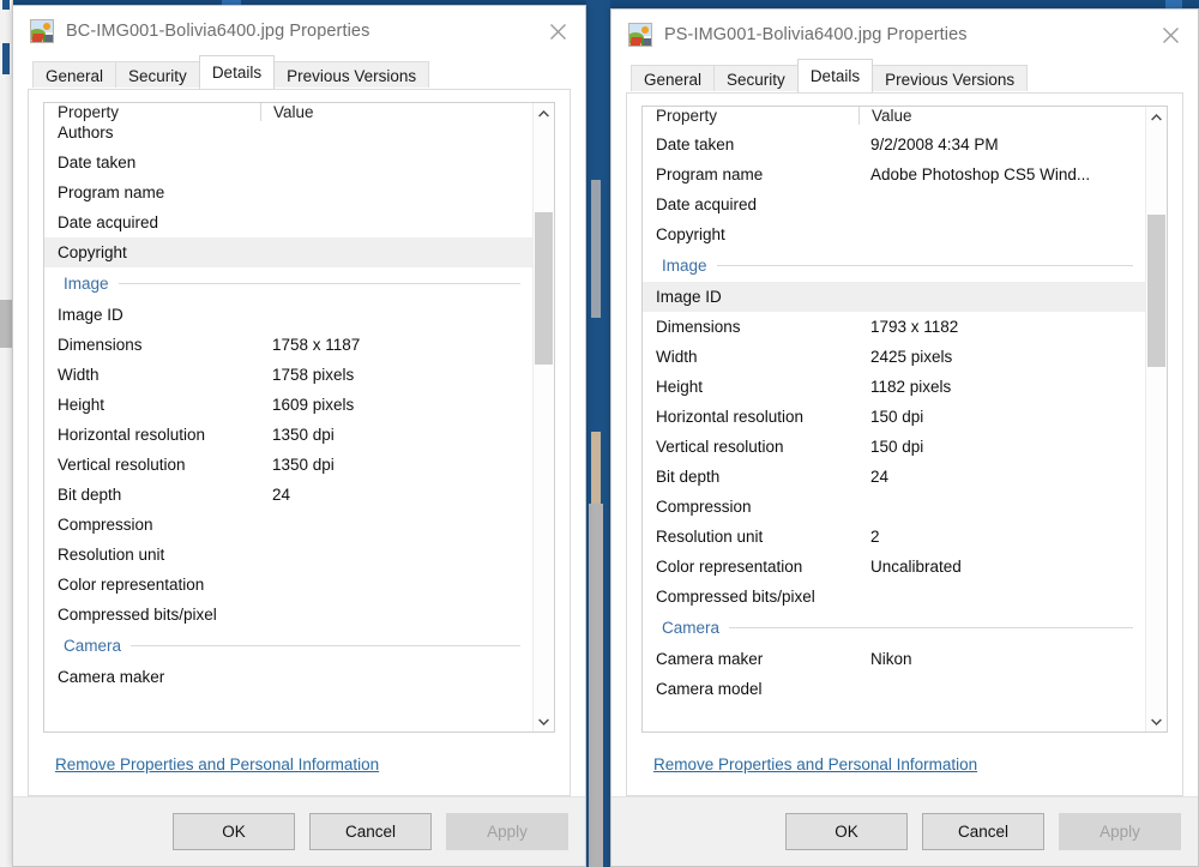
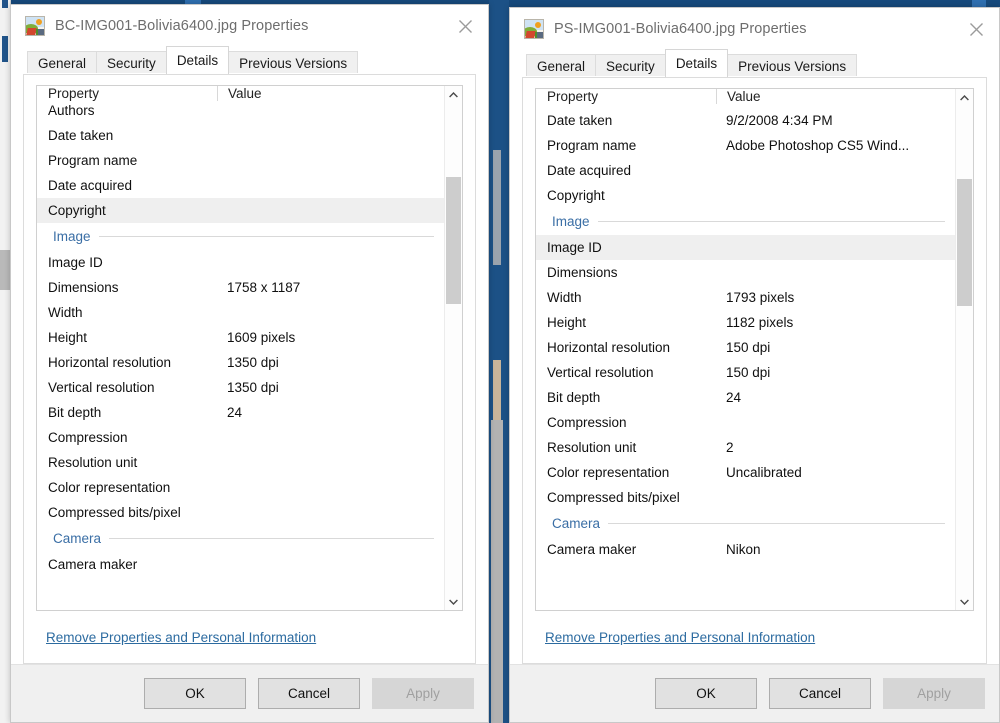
  BC-IMG001-Bolivia6400.jpg Properties
  General
  Security
  Details
  Previous Versions
  Property
  Value
  Authors
  Date taken
  Program name
  Date acquired
  Copyright
  Image
  Image ID
  Dimensions
  1758 x 1187
  Width
- 1758 pixels
  Height
  1609 pixels
  Horizontal resolution
  1350 dpi
  Vertical resolution
  1350 dpi
  Bit depth
  24
  Compression
  Resolution unit
  Color representation
  Compressed bits/pixel
  Camera
  Camera maker
  Remove Properties and Personal Information
  OK
  Cancel
  Apply
  PS-IMG001-Bolivia6400.jpg Properties
  General
  Security
  Details
  Previous Versions
  Property
  Value
  Date taken
  9/2/2008 4:34 PM
  Program name
  Adobe Photoshop CS5 Wind...
  Date acquired
  Copyright
  Image
  Image ID
  Dimensions
- 1793 x 1182
  Width
- 2425 pixels
+ 1793 pixels
  Height
  1182 pixels
  Horizontal resolution
  150 dpi
  Vertical resolution
  150 dpi
  Bit depth
  24
  Compression
  Resolution unit
  2
  Color representation
  Uncalibrated
  Compressed bits/pixel
  Camera
  Camera maker
  Nikon
- Camera model
  Remove Properties and Personal Information
  OK
  Cancel
  Apply
